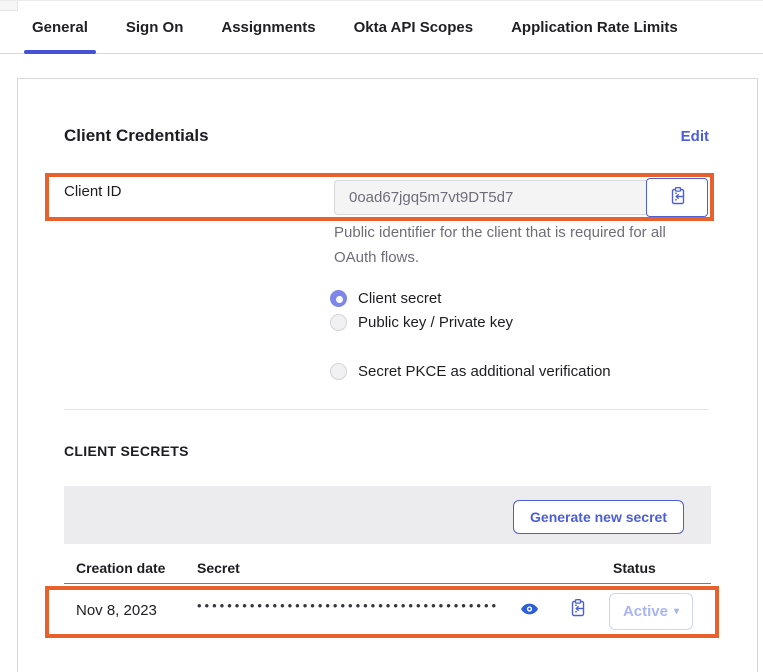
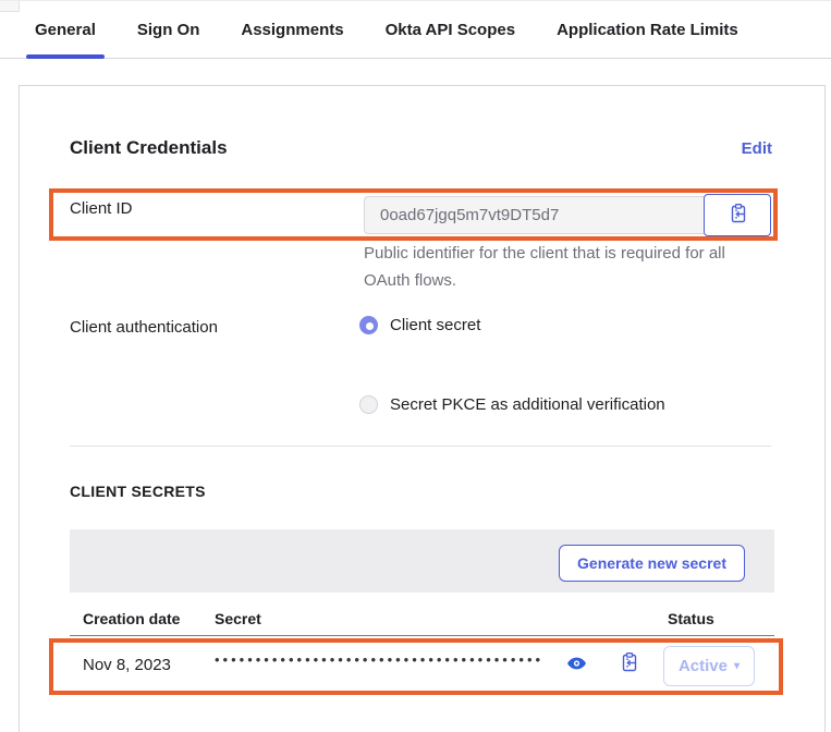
  General
  Sign On
  Assignments
  Okta API Scopes
  Application Rate Limits
  Client Credentials
  Edit
  Client ID
  0oad67jgq5m7vt9DT5d7
  Public identifier for the client that is required for all OAuth flows.
+ Client authentication
  Client secret
- Public key / Private key
  Secret PKCE as additional verification
  CLIENT SECRETS
  Generate new secret
  Creation date
  Secret
  Status
  Nov 8, 2023
  ••••••••••••••••••••••••••••••••••••••••
  Active
  ▾
